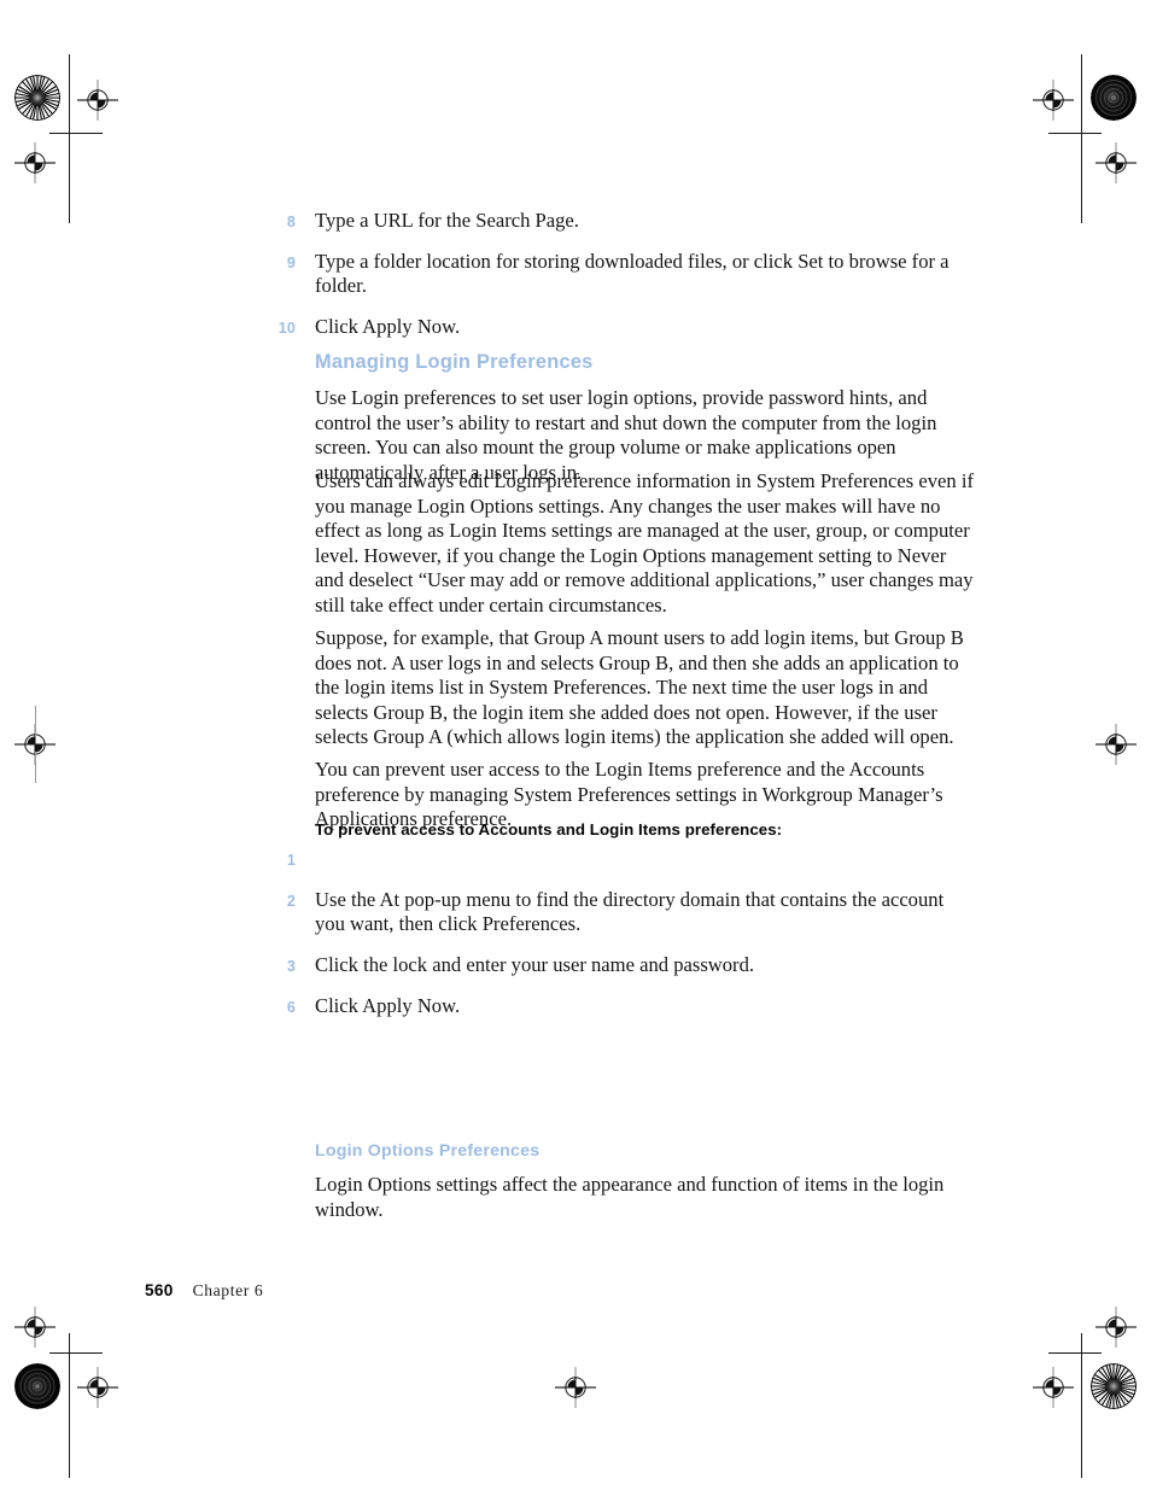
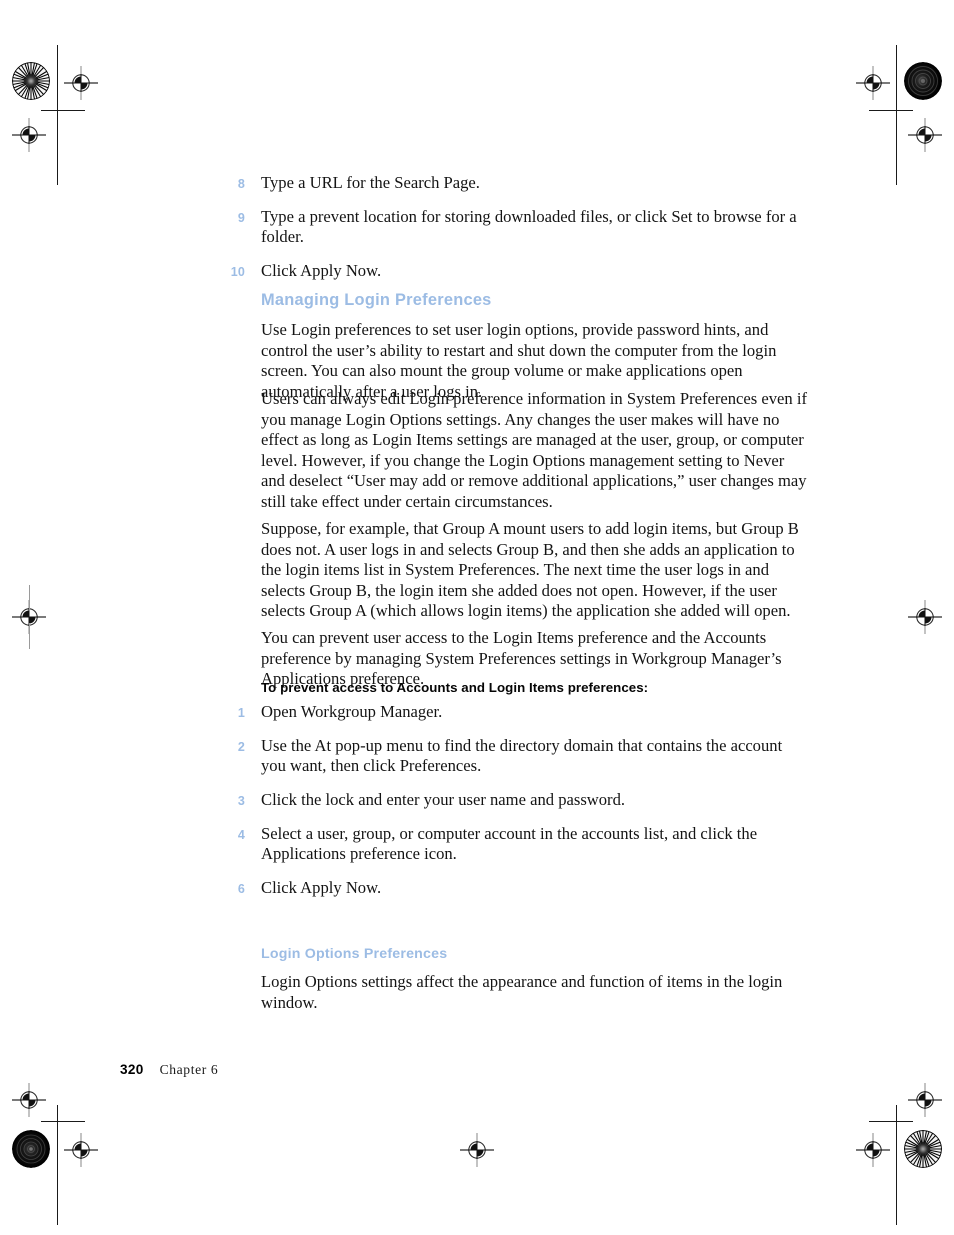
  8
  Type a URL for the Search Page.
  9
- Type a folder location for storing downloaded files, or click Set to browse for a folder.
+ Type a prevent location for storing downloaded files, or click Set to browse for a folder.
  10
  Click Apply Now.
  Managing Login Preferences
  Use Login preferences to set user login options, provide password hints, and control the user’s ability to restart and shut down the computer from the login screen. You can also mount the group volume or make applications open automatically after a user logs in.
  Users can always edit Login preference information in System Preferences even if you manage Login Options settings. Any changes the user makes will have no effect as long as Login Items settings are managed at the user, group, or computer level. However, if you change the Login Options management setting to Never and deselect “User may add or remove additional applications,” user changes may still take effect under certain circumstances.
  Suppose, for example, that Group A mount users to add login items, but Group B does not. A user logs in and selects Group B, and then she adds an application to the login items list in System Preferences. The next time the user logs in and selects Group B, the login item she added does not open. However, if the user selects Group A (which allows login items) the application she added will open.
  You can prevent user access to the Login Items preference and the Accounts preference by managing System Preferences settings in Workgroup Manager’s Applications preference.
  To prevent access to Accounts and Login Items preferences:
  1
+ Open Workgroup Manager.
  2
  Use the At pop-up menu to find the directory domain that contains the account you want, then click Preferences.
  3
  Click the lock and enter your user name and password.
+ 4
+ Select a user, group, or computer account in the accounts list, and click the Applications preference icon.
  6
  Click Apply Now.
  Login Options Preferences
  Login Options settings affect the appearance and function of items in the login window.
- 560
+ 320
  Chapter 6
